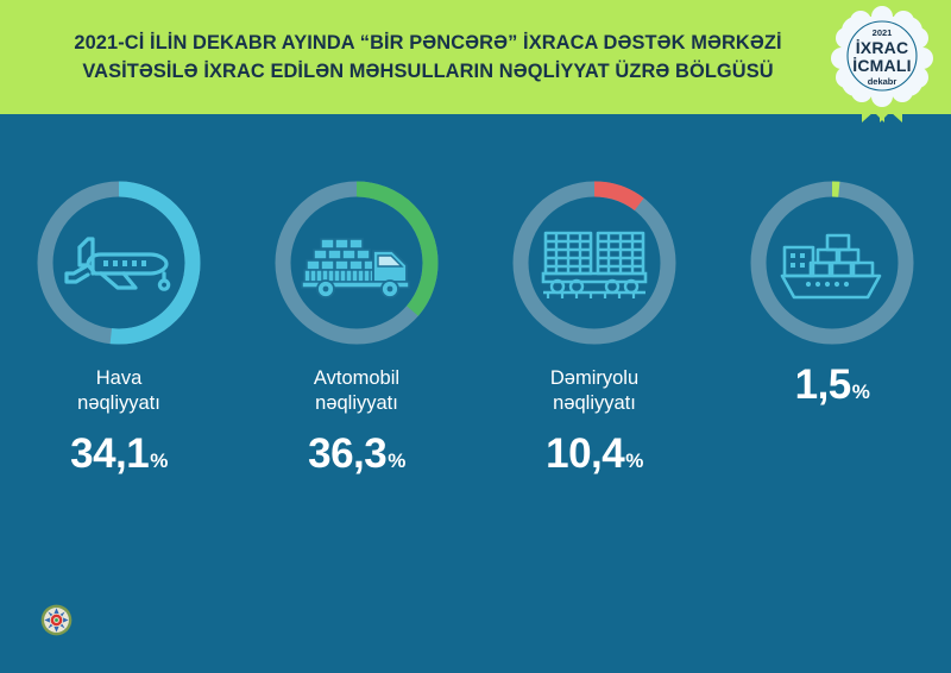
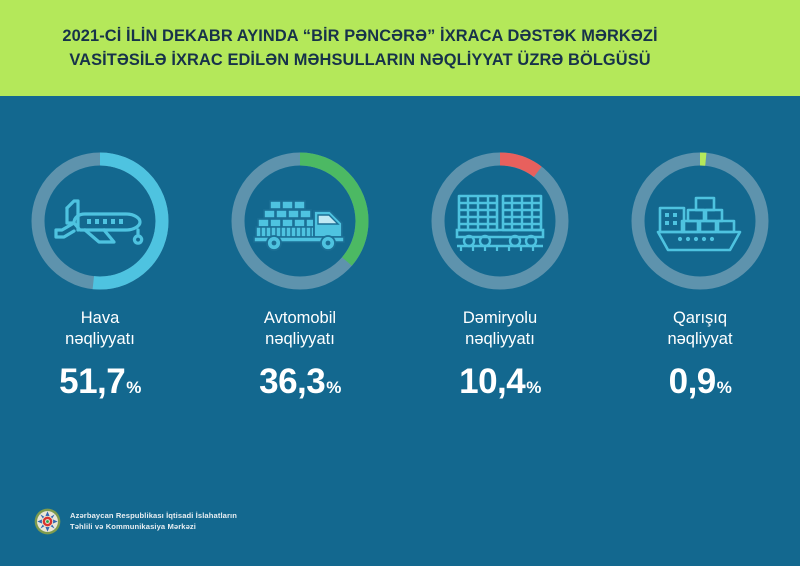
  2021-Cİ İLİN DEKABR AYINDA “BİR PƏNCƏRƏ” İXRACA DƏSTƏK MƏRKƏZİ
  VASİTƏSİLƏ İXRAC EDİLƏN MƏHSULLARIN NƏQLİYYAT ÜZRƏ BÖLGÜSÜ
- 2021
- İXRAC
- İCMALI
- dekabr
  Hava
  nəqliyyatı
- 34,1
+ 51,7
  %
  Avtomobil
  nəqliyyatı
  36,3
  %
  Dəmiryolu
  nəqliyyatı
  10,4
  %
+ Qarışıq
+ nəqliyyat
- 1,5
+ 0,9
  %
+ Azərbaycan Respublikası İqtisadi İslahatların
+ Təhlili və Kommunikasiya Mərkəzi
